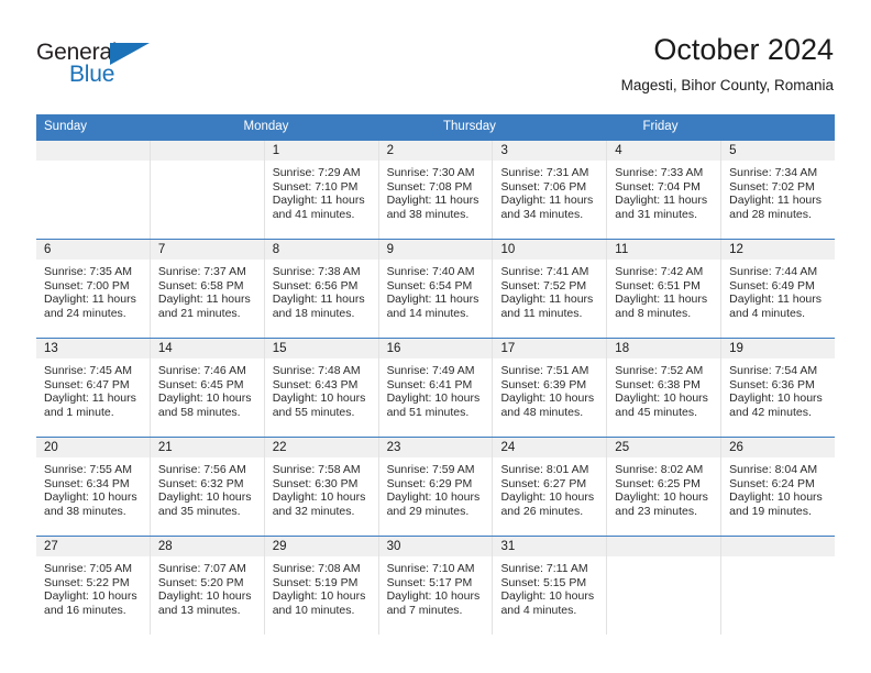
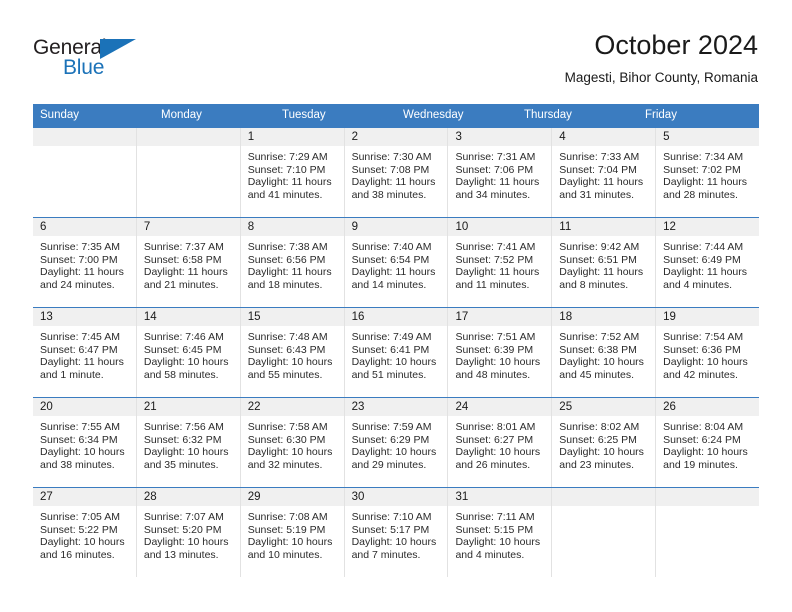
  General
  Blue
  October 2024
  Magesti, Bihor County, Romania
  Sunday
  Monday
+ Tuesday
+ Wednesday
  Thursday
  Friday
  1
  Sunrise: 7:29 AM
  Sunset: 7:10 PM
  Daylight: 11 hours
  and 41 minutes.
  2
  Sunrise: 7:30 AM
  Sunset: 7:08 PM
  Daylight: 11 hours
  and 38 minutes.
  3
  Sunrise: 7:31 AM
  Sunset: 7:06 PM
  Daylight: 11 hours
  and 34 minutes.
  4
  Sunrise: 7:33 AM
  Sunset: 7:04 PM
  Daylight: 11 hours
  and 31 minutes.
  5
  Sunrise: 7:34 AM
  Sunset: 7:02 PM
  Daylight: 11 hours
  and 28 minutes.
  6
  Sunrise: 7:35 AM
  Sunset: 7:00 PM
  Daylight: 11 hours
  and 24 minutes.
  7
  Sunrise: 7:37 AM
  Sunset: 6:58 PM
  Daylight: 11 hours
  and 21 minutes.
  8
  Sunrise: 7:38 AM
  Sunset: 6:56 PM
  Daylight: 11 hours
  and 18 minutes.
  9
  Sunrise: 7:40 AM
  Sunset: 6:54 PM
  Daylight: 11 hours
  and 14 minutes.
  10
  Sunrise: 7:41 AM
  Sunset: 7:52 PM
  Daylight: 11 hours
  and 11 minutes.
  11
- Sunrise: 7:42 AM
+ Sunrise: 9:42 AM
  Sunset: 6:51 PM
  Daylight: 11 hours
  and 8 minutes.
  12
  Sunrise: 7:44 AM
  Sunset: 6:49 PM
  Daylight: 11 hours
  and 4 minutes.
  13
  Sunrise: 7:45 AM
  Sunset: 6:47 PM
  Daylight: 11 hours
  and 1 minute.
  14
  Sunrise: 7:46 AM
  Sunset: 6:45 PM
  Daylight: 10 hours
  and 58 minutes.
  15
  Sunrise: 7:48 AM
  Sunset: 6:43 PM
  Daylight: 10 hours
  and 55 minutes.
  16
  Sunrise: 7:49 AM
  Sunset: 6:41 PM
  Daylight: 10 hours
  and 51 minutes.
  17
  Sunrise: 7:51 AM
  Sunset: 6:39 PM
  Daylight: 10 hours
  and 48 minutes.
  18
  Sunrise: 7:52 AM
  Sunset: 6:38 PM
  Daylight: 10 hours
  and 45 minutes.
  19
  Sunrise: 7:54 AM
  Sunset: 6:36 PM
  Daylight: 10 hours
  and 42 minutes.
  20
  Sunrise: 7:55 AM
  Sunset: 6:34 PM
  Daylight: 10 hours
  and 38 minutes.
  21
  Sunrise: 7:56 AM
  Sunset: 6:32 PM
  Daylight: 10 hours
  and 35 minutes.
  22
  Sunrise: 7:58 AM
  Sunset: 6:30 PM
  Daylight: 10 hours
  and 32 minutes.
  23
  Sunrise: 7:59 AM
  Sunset: 6:29 PM
  Daylight: 10 hours
  and 29 minutes.
  24
  Sunrise: 8:01 AM
  Sunset: 6:27 PM
  Daylight: 10 hours
  and 26 minutes.
  25
  Sunrise: 8:02 AM
  Sunset: 6:25 PM
  Daylight: 10 hours
  and 23 minutes.
  26
  Sunrise: 8:04 AM
  Sunset: 6:24 PM
  Daylight: 10 hours
  and 19 minutes.
  27
  Sunrise: 7:05 AM
  Sunset: 5:22 PM
  Daylight: 10 hours
  and 16 minutes.
  28
  Sunrise: 7:07 AM
  Sunset: 5:20 PM
  Daylight: 10 hours
  and 13 minutes.
  29
  Sunrise: 7:08 AM
  Sunset: 5:19 PM
  Daylight: 10 hours
  and 10 minutes.
  30
  Sunrise: 7:10 AM
  Sunset: 5:17 PM
  Daylight: 10 hours
  and 7 minutes.
  31
  Sunrise: 7:11 AM
  Sunset: 5:15 PM
  Daylight: 10 hours
  and 4 minutes.
